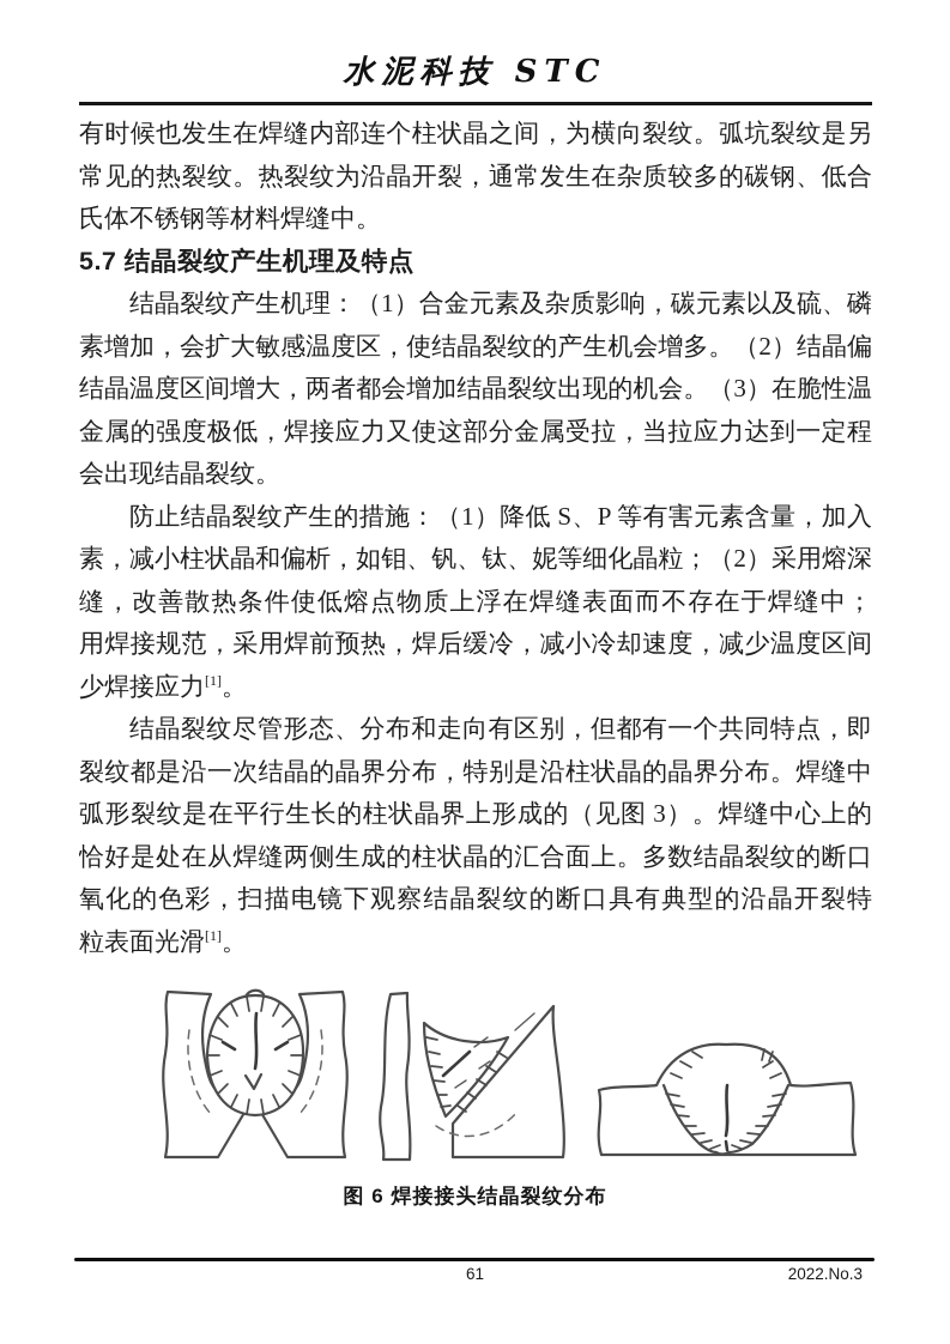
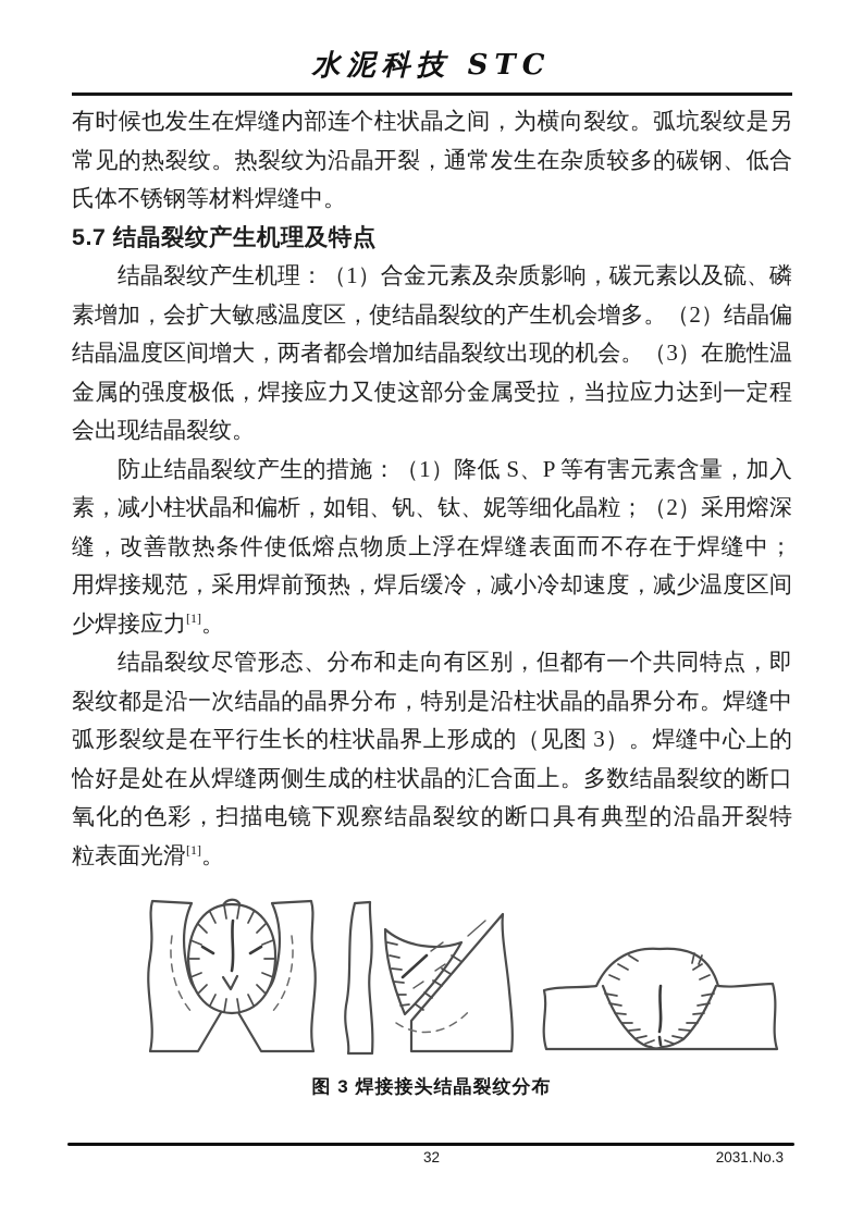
  水泥科技 STC
  有时候也发生在焊缝内部连个柱状晶之间，为横向裂纹。弧坑裂纹是另
  常见的热裂纹。热裂纹为沿晶开裂，通常发生在杂质较多的碳钢、低合
  氏体不锈钢等材料焊缝中。
  5.7 结晶裂纹产生机理及特点
  结晶裂纹产生机理：（1）合金元素及杂质影响，碳元素以及硫、磷
  素增加，会扩大敏感温度区，使结晶裂纹的产生机会增多。（2）结晶偏
  结晶温度区间增大，两者都会增加结晶裂纹出现的机会。（3）在脆性温
  金属的强度极低，焊接应力又使这部分金属受拉，当拉应力达到一定程
  会出现结晶裂纹。
  防止结晶裂纹产生的措施：（1）降低 S、P 等有害元素含量，加入
  素，减小柱状晶和偏析，如钼、钒、钛、妮等细化晶粒；（2）采用熔深
  缝，改善散热条件使低熔点物质上浮在焊缝表面而不存在于焊缝中；
  用焊接规范，采用焊前预热，焊后缓冷，减小冷却速度，减少温度区间
  少焊接应力[1]。
  结晶裂纹尽管形态、分布和走向有区别，但都有一个共同特点，即
  裂纹都是沿一次结晶的晶界分布，特别是沿柱状晶的晶界分布。焊缝中
  弧形裂纹是在平行生长的柱状晶界上形成的（见图 3）。焊缝中心上的
  恰好是处在从焊缝两侧生成的柱状晶的汇合面上。多数结晶裂纹的断口
  氧化的色彩，扫描电镜下观察结晶裂纹的断口具有典型的沿晶开裂特
  粒表面光滑[1]。
- 图 6 焊接接头结晶裂纹分布
+ 图 3 焊接接头结晶裂纹分布
- 61
+ 32
- 2022.No.3
+ 2031.No.3
